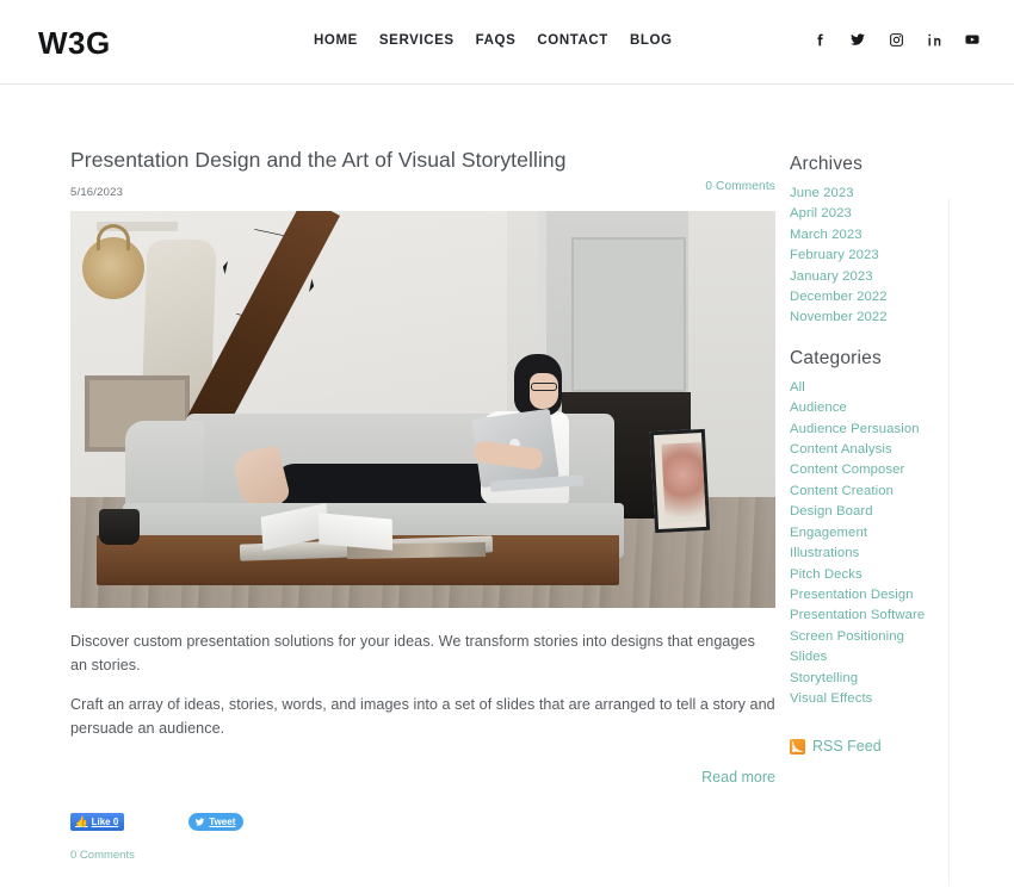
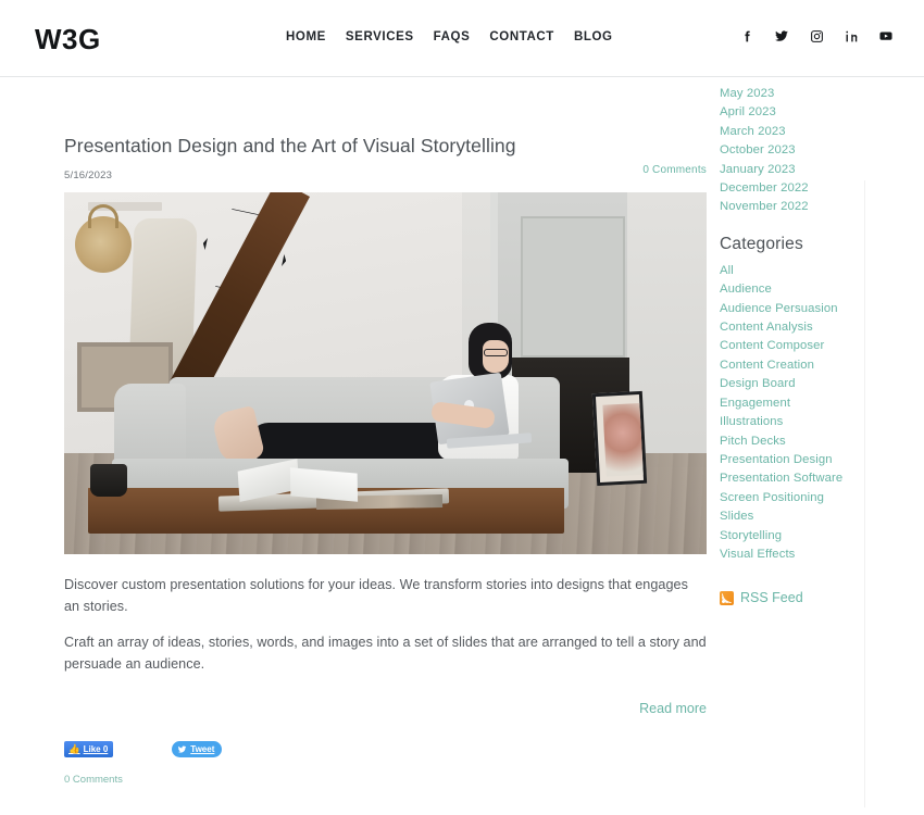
  W3G
  HOME
  SERVICES
  FAQS
  CONTACT
  BLOG
  Presentation Design and the Art of Visual Storytelling
  5/16/2023
  0 Comments
  Discover custom presentation solutions for your ideas. We transform stories into designs that engages an stories.
  Craft an array of ideas, stories, words, and images into a set of slides that are arranged to tell a story and persuade an audience.
  Read more
  👍
  Like 0
  Tweet
  0 Comments
- Archives
- June 2023
+ May 2023
  April 2023
  March 2023
- February 2023
+ October 2023
  January 2023
  December 2022
  November 2022
  Categories
  All
  Audience
  Audience Persuasion
  Content Analysis
  Content Composer
  Content Creation
  Design Board
  Engagement
  Illustrations
  Pitch Decks
  Presentation Design
  Presentation Software
  Screen Positioning
  Slides
  Storytelling
  Visual Effects
  RSS Feed
